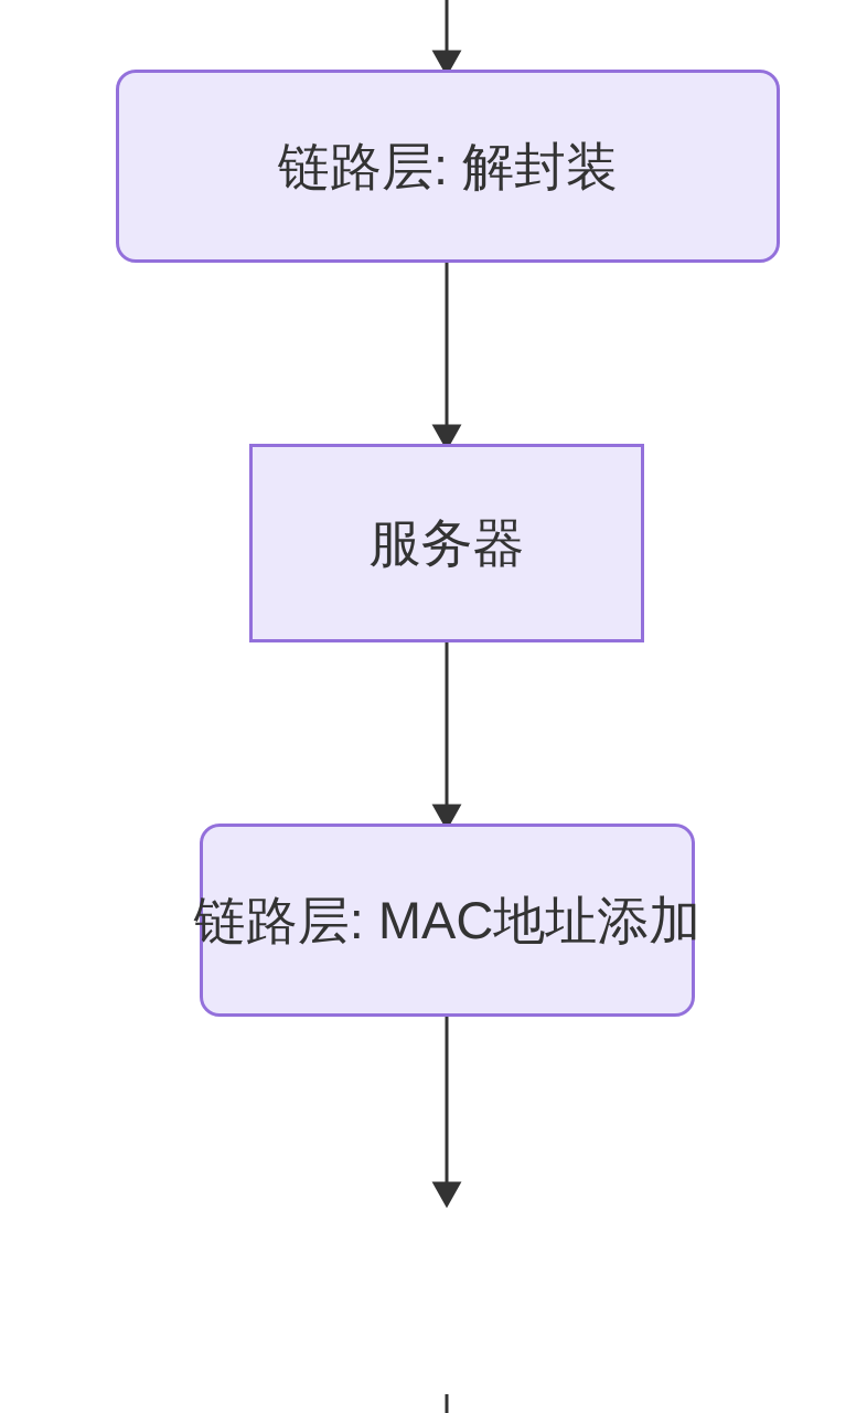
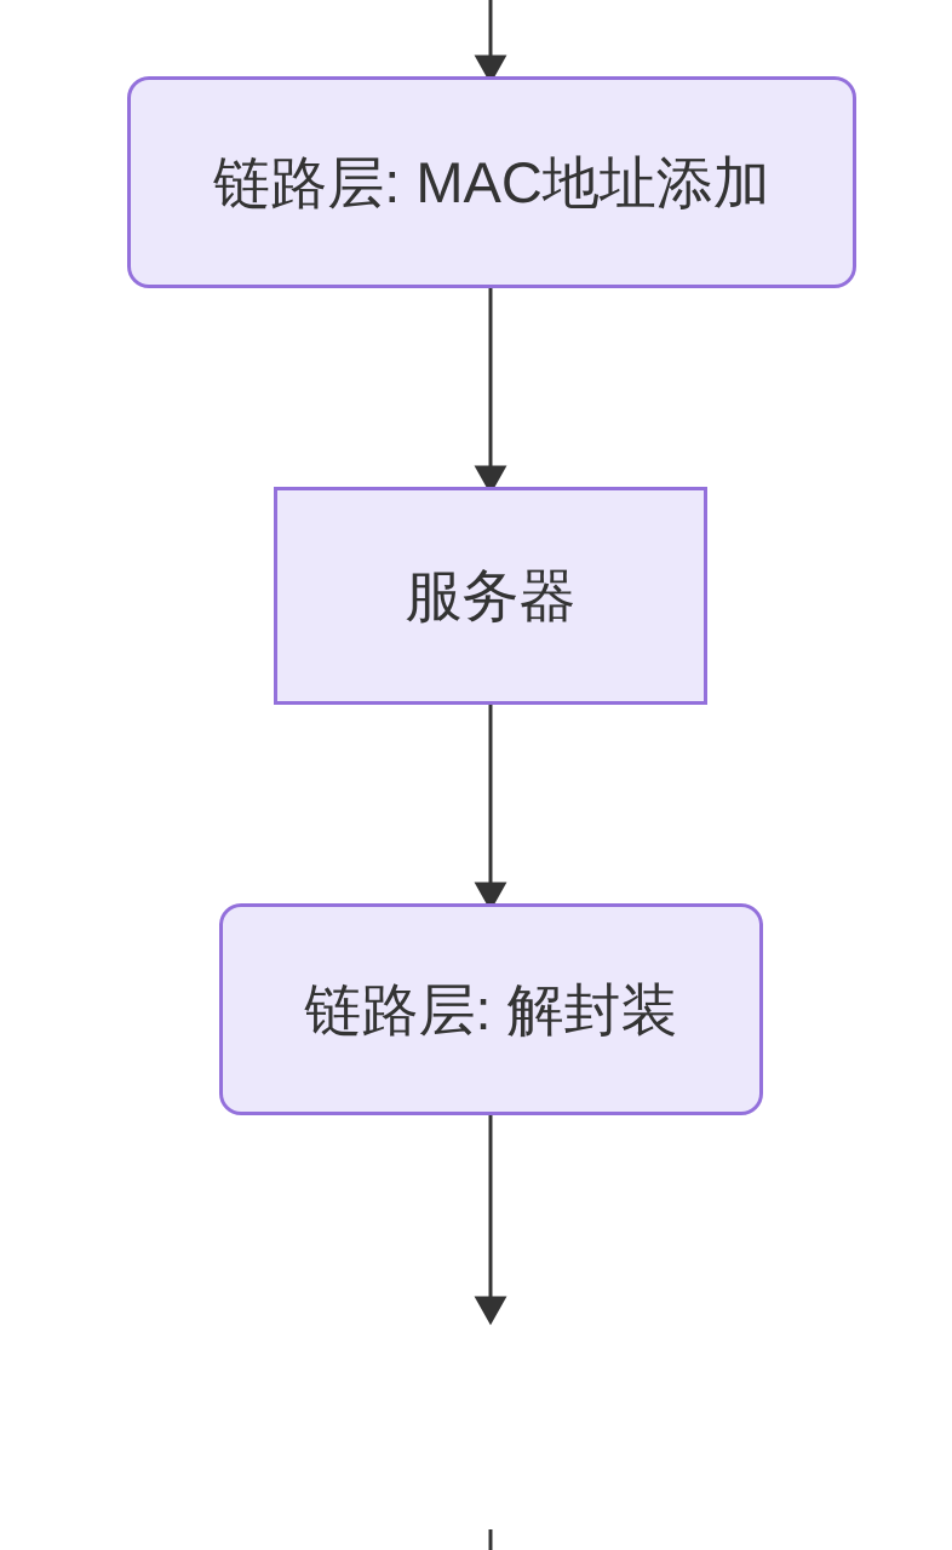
- 链路层: 解封装
+ 链路层: MAC地址添加
  服务器
- 链路层: MAC地址添加
+ 链路层: 解封装
